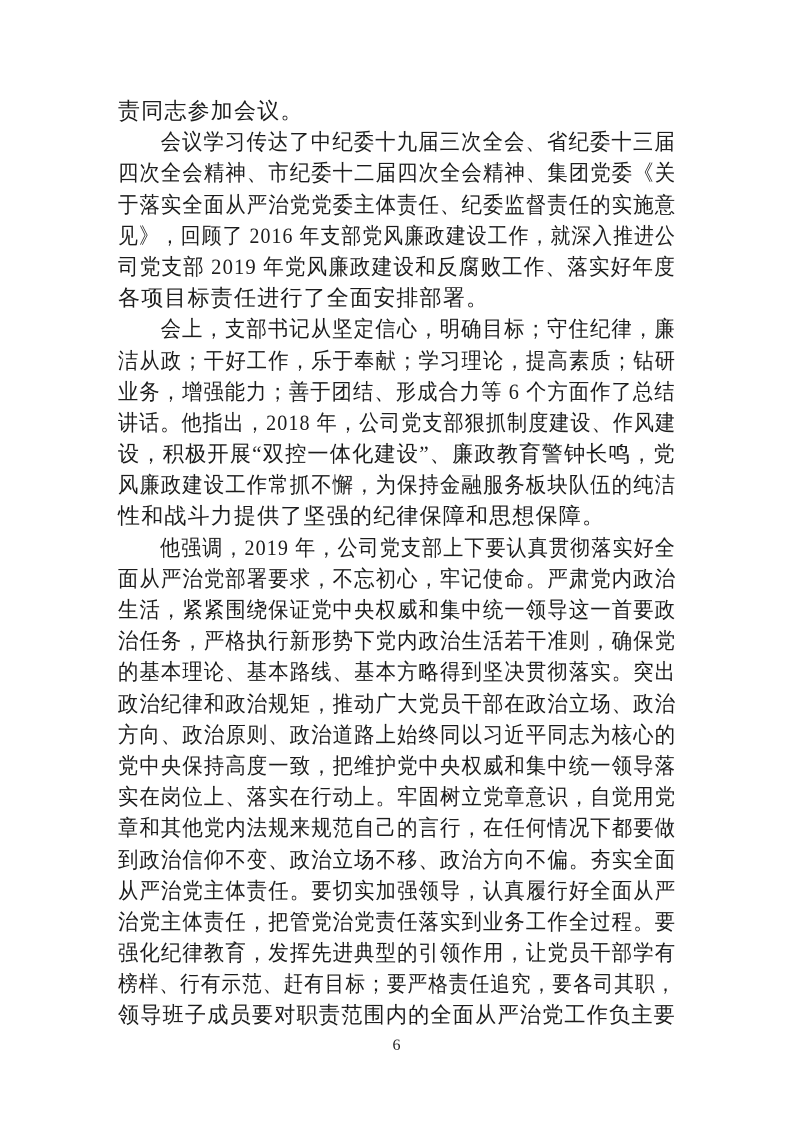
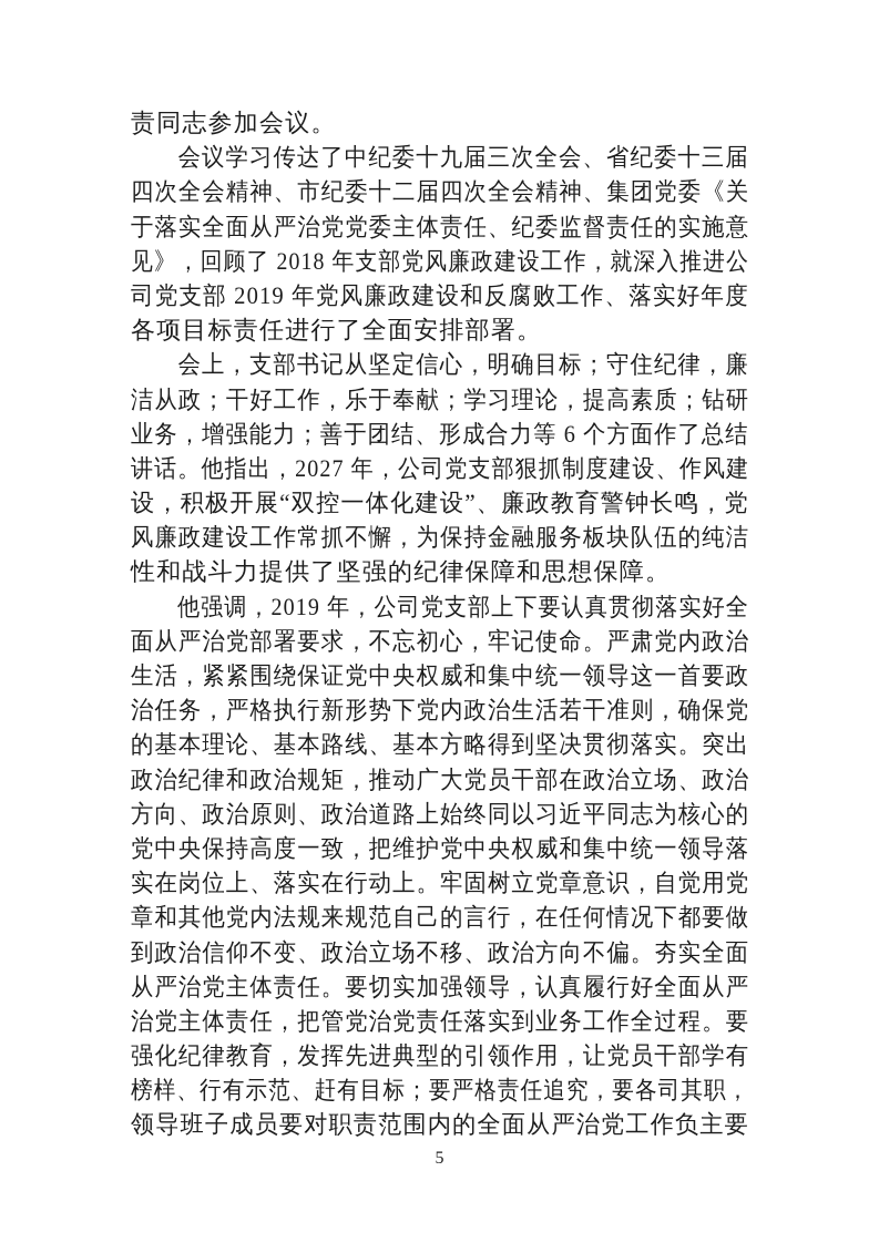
  责同志参加会议。
  会议学习传达了中纪委十九届三次全会、省纪委十三届
  四次全会精神、市纪委十二届四次全会精神、集团党委《关
  于落实全面从严治党党委主体责任、纪委监督责任的实施意
- 见》，回顾了 2016 年支部党风廉政建设工作，就深入推进公
+ 见》，回顾了 2018 年支部党风廉政建设工作，就深入推进公
  司党支部 2019 年党风廉政建设和反腐败工作、落实好年度
  各项目标责任进行了全面安排部署。
  会上，支部书记从坚定信心，明确目标；守住纪律，廉
  洁从政；干好工作，乐于奉献；学习理论，提高素质；钻研
  业务，增强能力；善于团结、形成合力等 6 个方面作了总结
- 讲话。他指出，2018 年，公司党支部狠抓制度建设、作风建
+ 讲话。他指出，2027 年，公司党支部狠抓制度建设、作风建
  设，积极开展“双控一体化建设”、廉政教育警钟长鸣，党
  风廉政建设工作常抓不懈，为保持金融服务板块队伍的纯洁
  性和战斗力提供了坚强的纪律保障和思想保障。
  他强调，2019 年，公司党支部上下要认真贯彻落实好全
  面从严治党部署要求，不忘初心，牢记使命。严肃党内政治
  生活，紧紧围绕保证党中央权威和集中统一领导这一首要政
  治任务，严格执行新形势下党内政治生活若干准则，确保党
  的基本理论、基本路线、基本方略得到坚决贯彻落实。突出
  政治纪律和政治规矩，推动广大党员干部在政治立场、政治
  方向、政治原则、政治道路上始终同以习近平同志为核心的
  党中央保持高度一致，把维护党中央权威和集中统一领导落
  实在岗位上、落实在行动上。牢固树立党章意识，自觉用党
  章和其他党内法规来规范自己的言行，在任何情况下都要做
  到政治信仰不变、政治立场不移、政治方向不偏。夯实全面
  从严治党主体责任。要切实加强领导，认真履行好全面从严
  治党主体责任，把管党治党责任落实到业务工作全过程。要
  强化纪律教育，发挥先进典型的引领作用，让党员干部学有
  榜样、行有示范、赶有目标；要严格责任追究，要各司其职，
  领导班子成员要对职责范围内的全面从严治党工作负主要
- 6
+ 5
